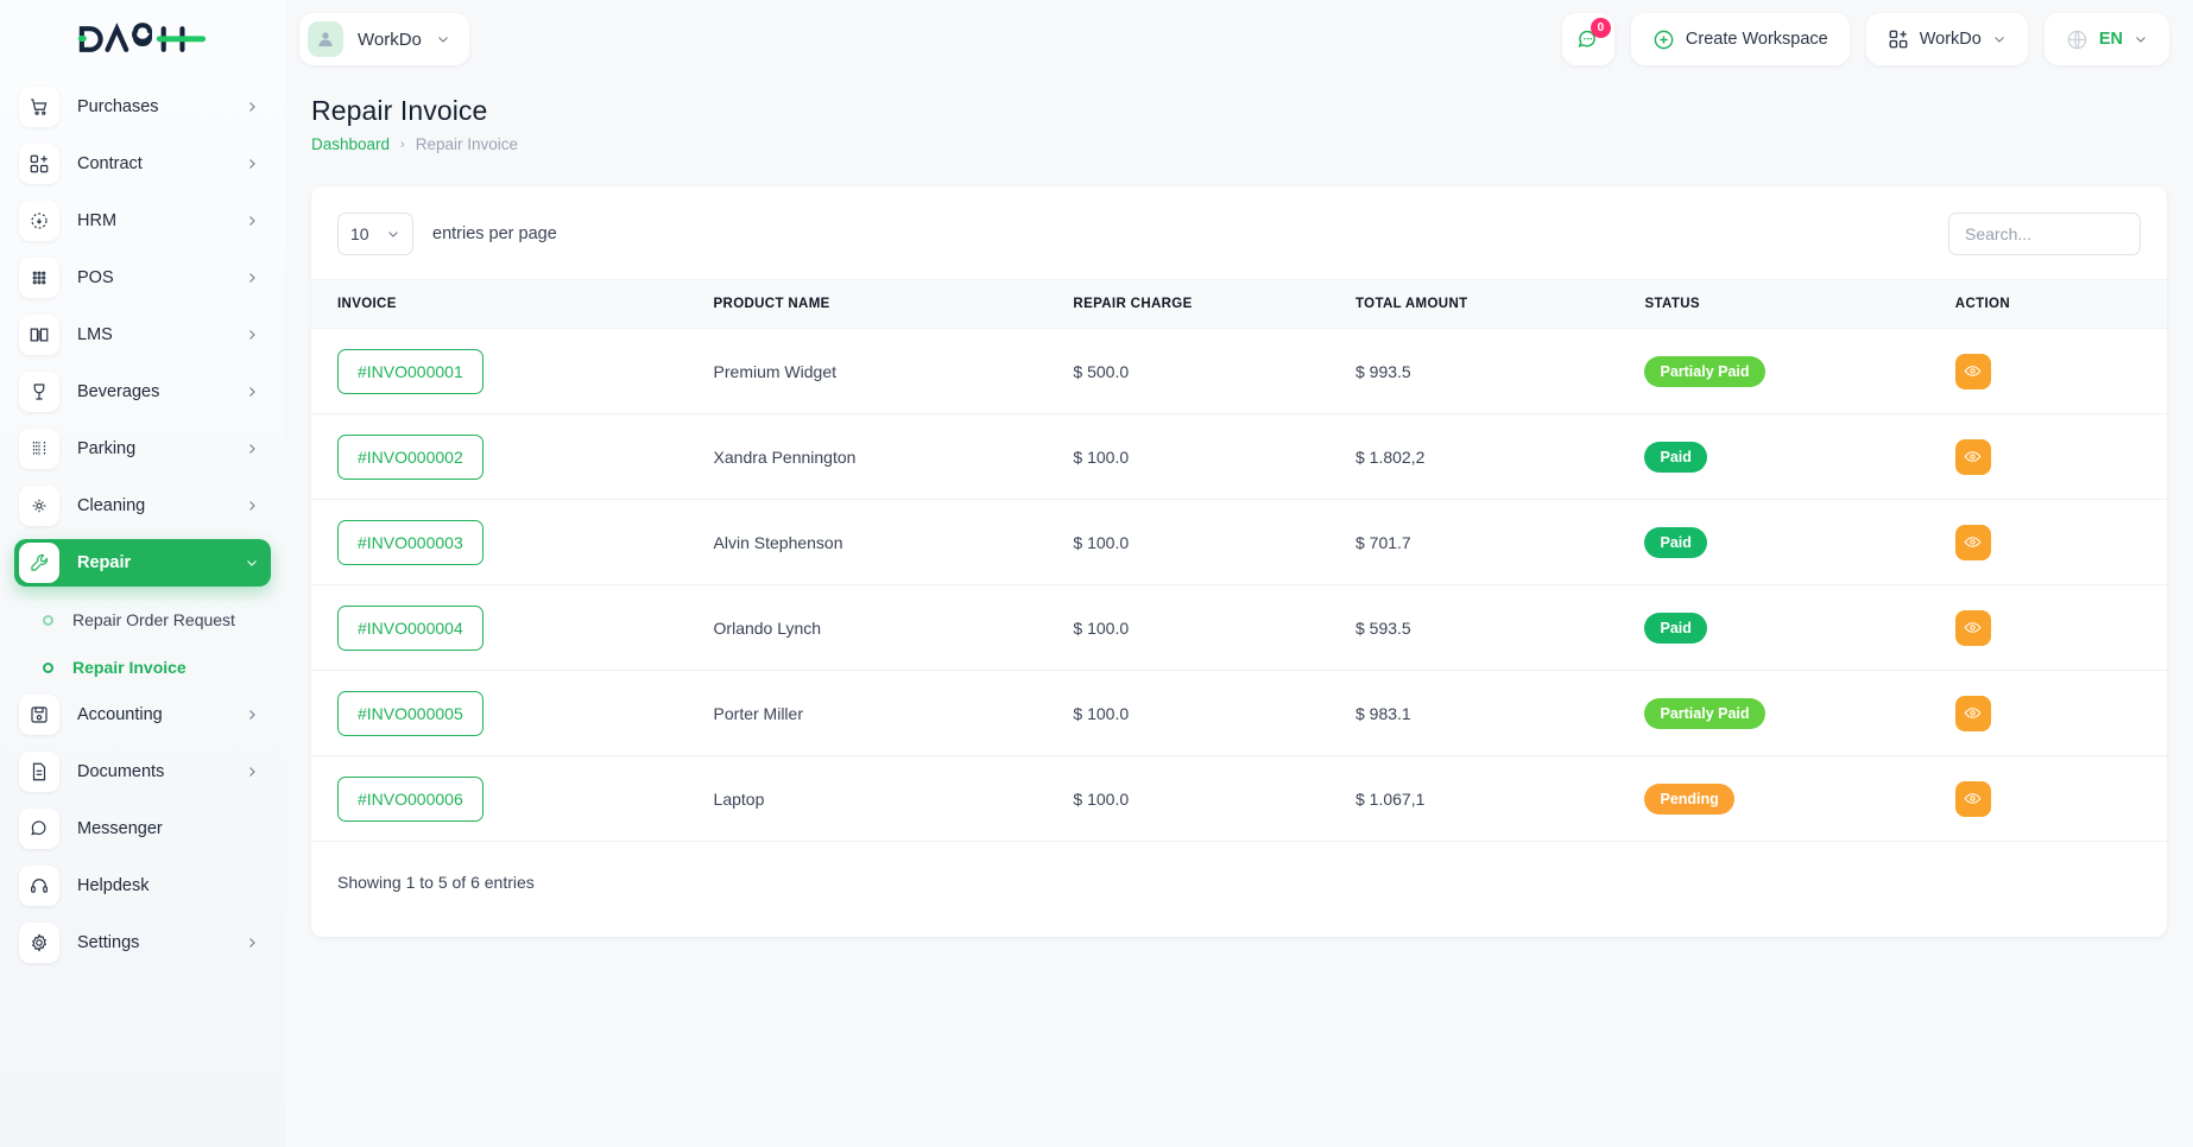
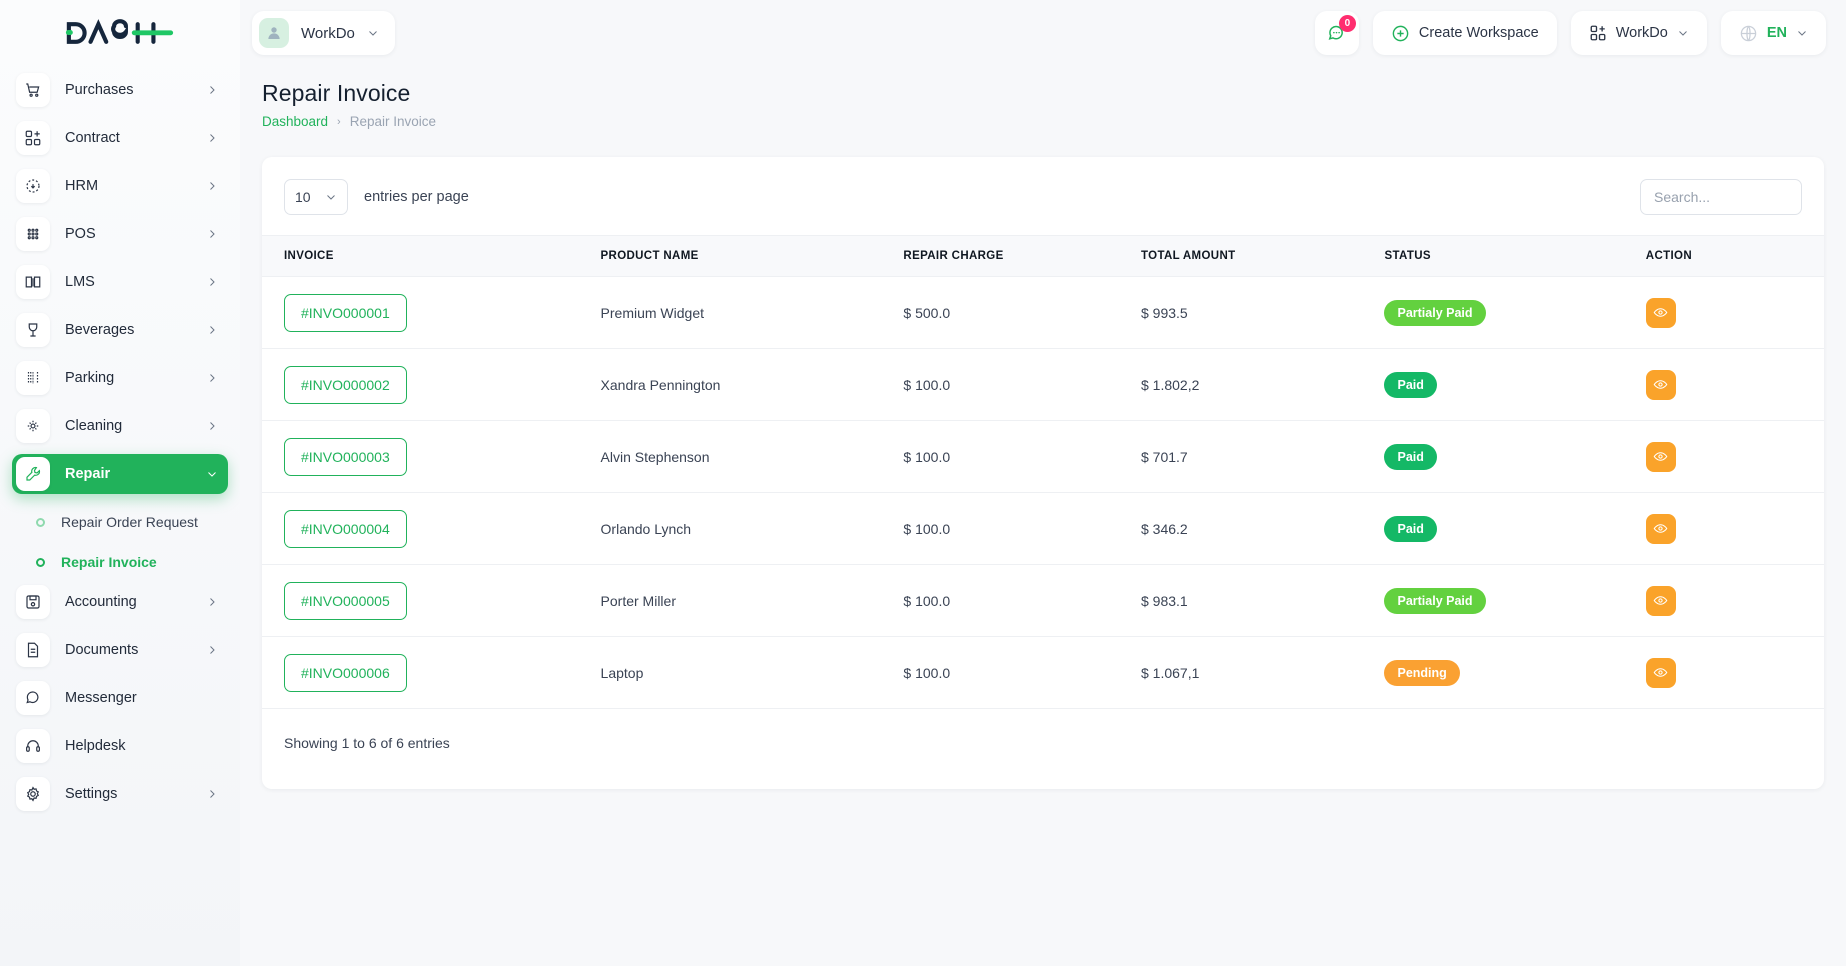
  Purchases
  Contract
  HRM
  POS
  LMS
  Beverages
  Parking
  Cleaning
  Repair
  Repair Order Request
  Repair Invoice
  Accounting
  Documents
  Messenger
  Helpdesk
  Settings
  WorkDo
  0
  Create Workspace
  WorkDo
  EN
  Repair Invoice
  Dashboard
  ›
  Repair Invoice
  10
  entries per page
  Search...
  INVOICE	PRODUCT NAME	REPAIR CHARGE	TOTAL AMOUNT	STATUS	ACTION
  #INVO000001	Premium Widget	$ 500.0	$ 993.5	Partialy Paid
  #INVO000002	Xandra Pennington	$ 100.0	$ 1.802,2	Paid
  #INVO000003	Alvin Stephenson	$ 100.0	$ 701.7	Paid
- #INVO000004	Orlando Lynch	$ 100.0	$ 593.5	Paid
+ #INVO000004	Orlando Lynch	$ 100.0	$ 346.2	Paid
  #INVO000005	Porter Miller	$ 100.0	$ 983.1	Partialy Paid
  #INVO000006	Laptop	$ 100.0	$ 1.067,1	Pending
- Showing 1 to 5 of 6 entries
+ Showing 1 to 6 of 6 entries
